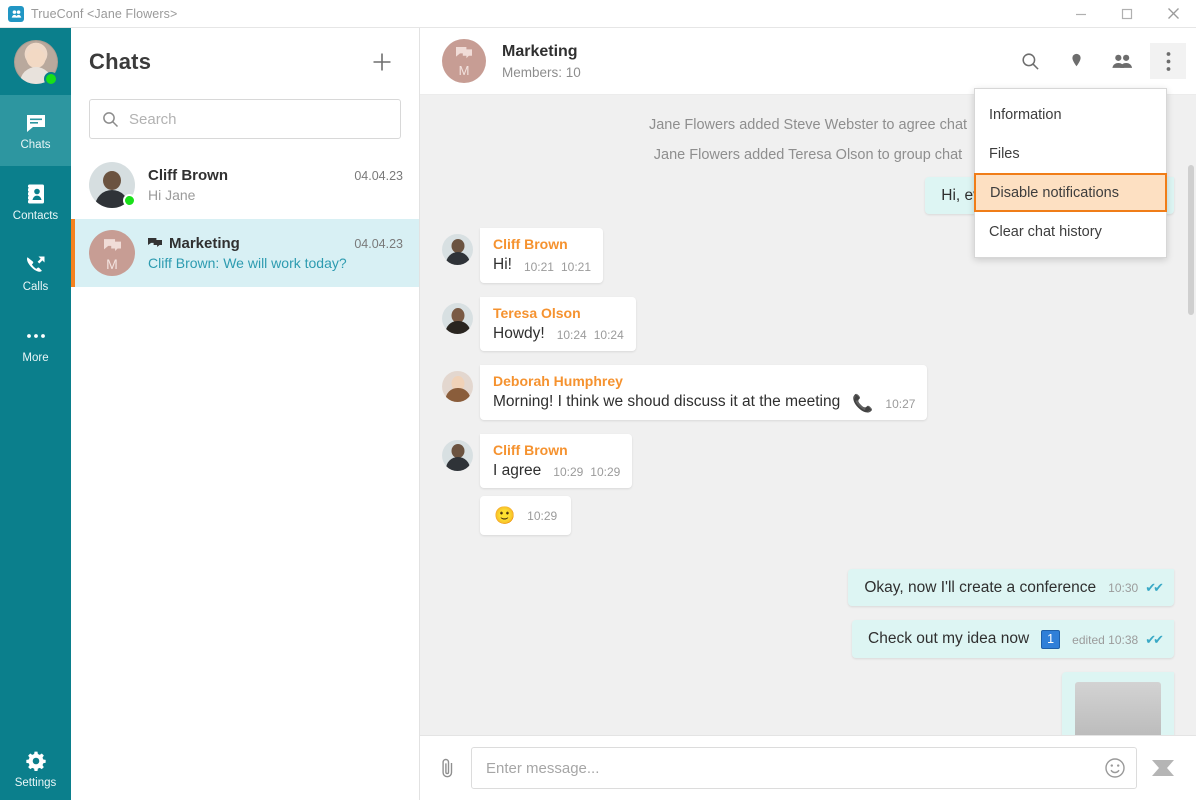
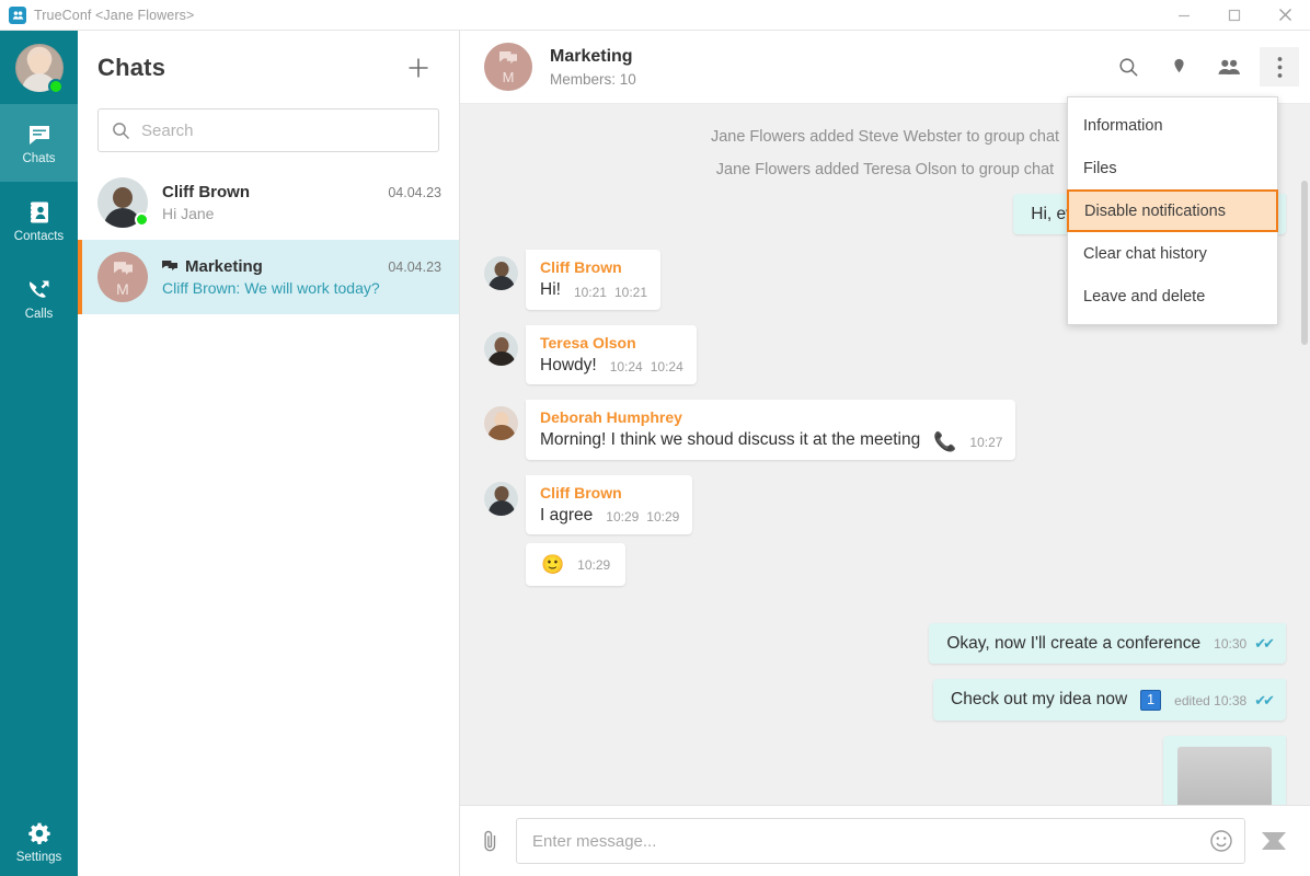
  TrueConf <Jane Flowers>
  Chats
  Contacts
  Calls
- More
  Settings
  Chats
  Search
  Cliff Brown
  04.04.23
  Hi Jane
  M
  Marketing
  04.04.23
  Cliff Brown: We will work today?
  M
  Marketing
  Members: 10
- Jane Flowers added Steve Webster to agree chat
+ Jane Flowers added Steve Webster to group chat
  Jane Flowers added Teresa Olson to group chat
  Cliff Brown
  Hi!
  10:21
  10:21
  Teresa Olson
  Howdy!
  10:24
  10:24
  Deborah Humphrey
  Morning! I think we shoud discuss it at the meeting
  📞
  10:27
  Cliff Brown
  I agree
  10:29
  10:29
  🙂
  10:29
  Okay, now I'll create a conference
  10:30
  ✔✔
  Check out my idea now
  1
  edited 10:38
  ✔✔
  Enter message...
  Information
  Files
  Disable notifications
  Clear chat history
+ Leave and delete
